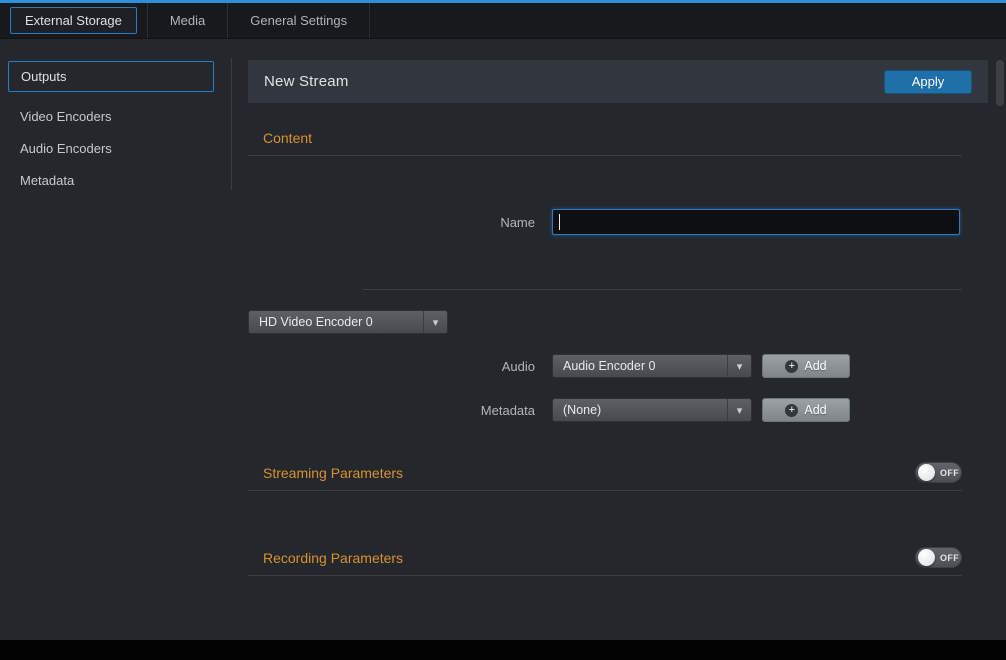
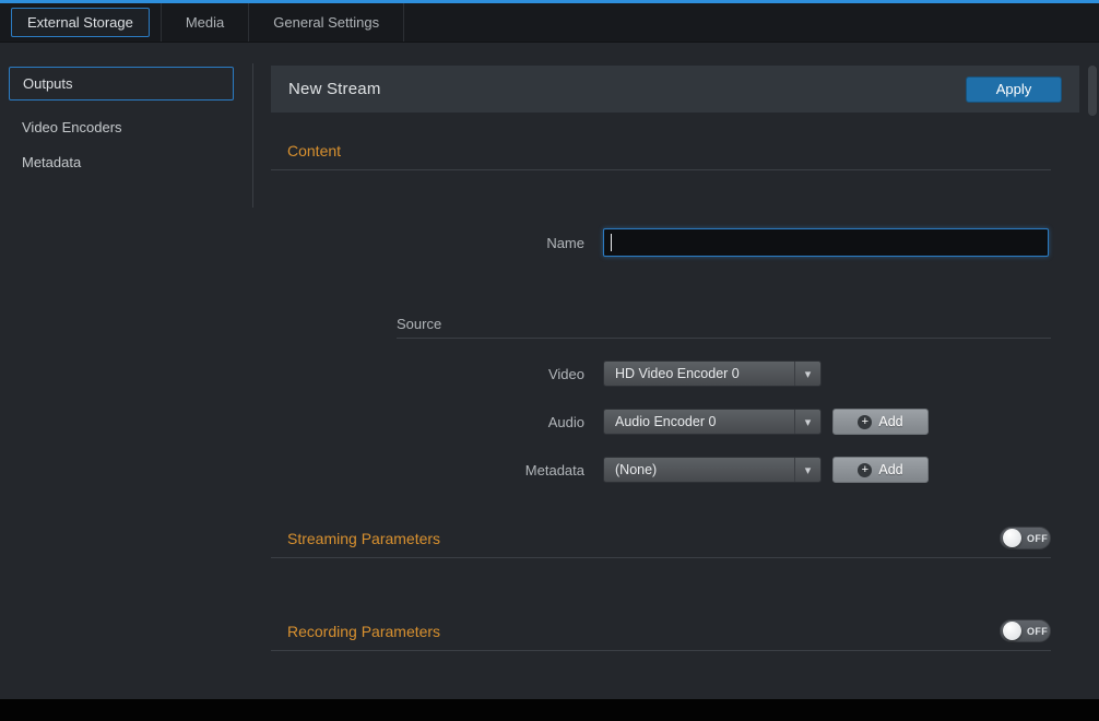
  External Storage
  Media
  General Settings
  Outputs
  Video Encoders
- Audio Encoders
  Metadata
  New Stream
  Apply
  Content
  Name
+ Source
+ Video
  HD Video Encoder 0
  ▾
  Audio
  Audio Encoder 0
  ▾
  +
  Add
  Metadata
  (None)
  ▾
  +
  Add
  Streaming Parameters
  OFF
  Recording Parameters
  OFF
